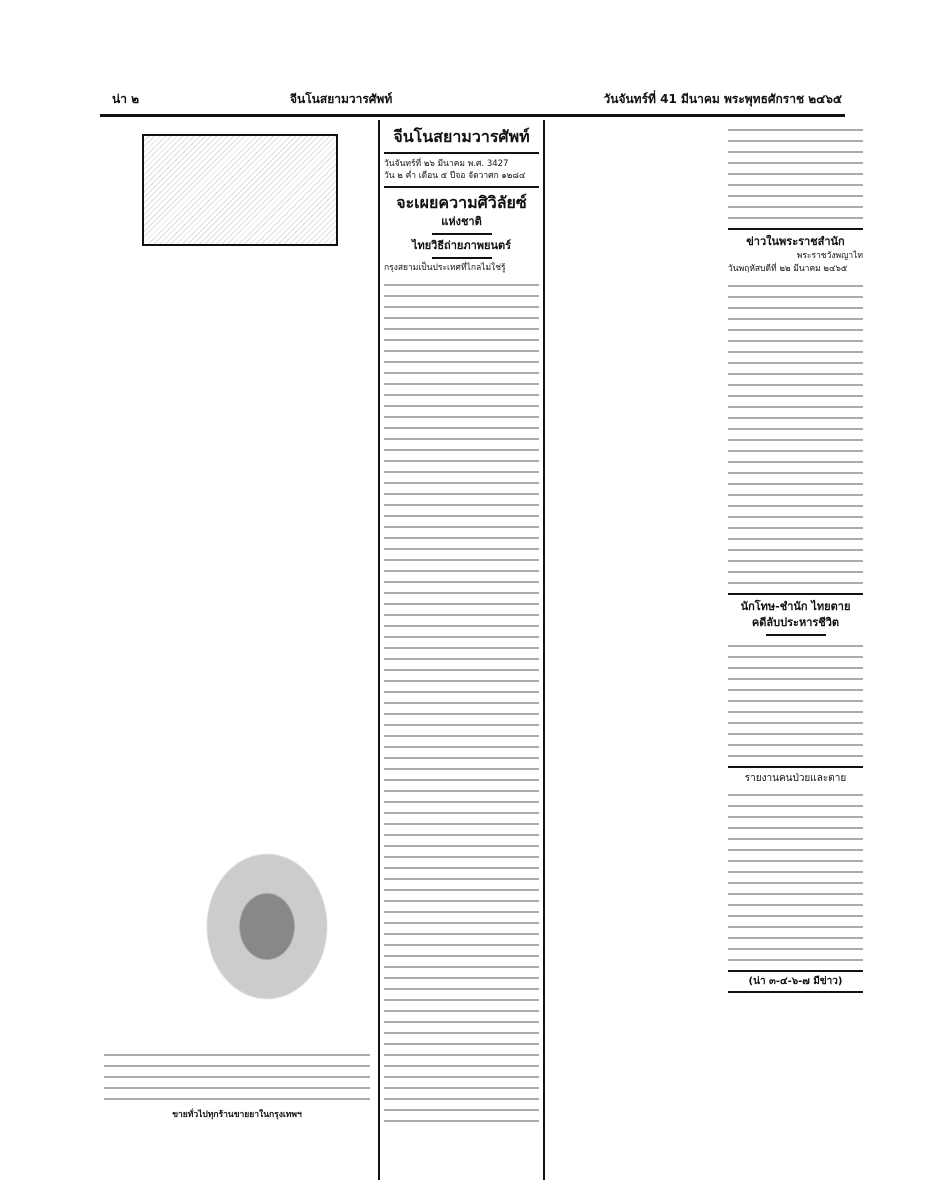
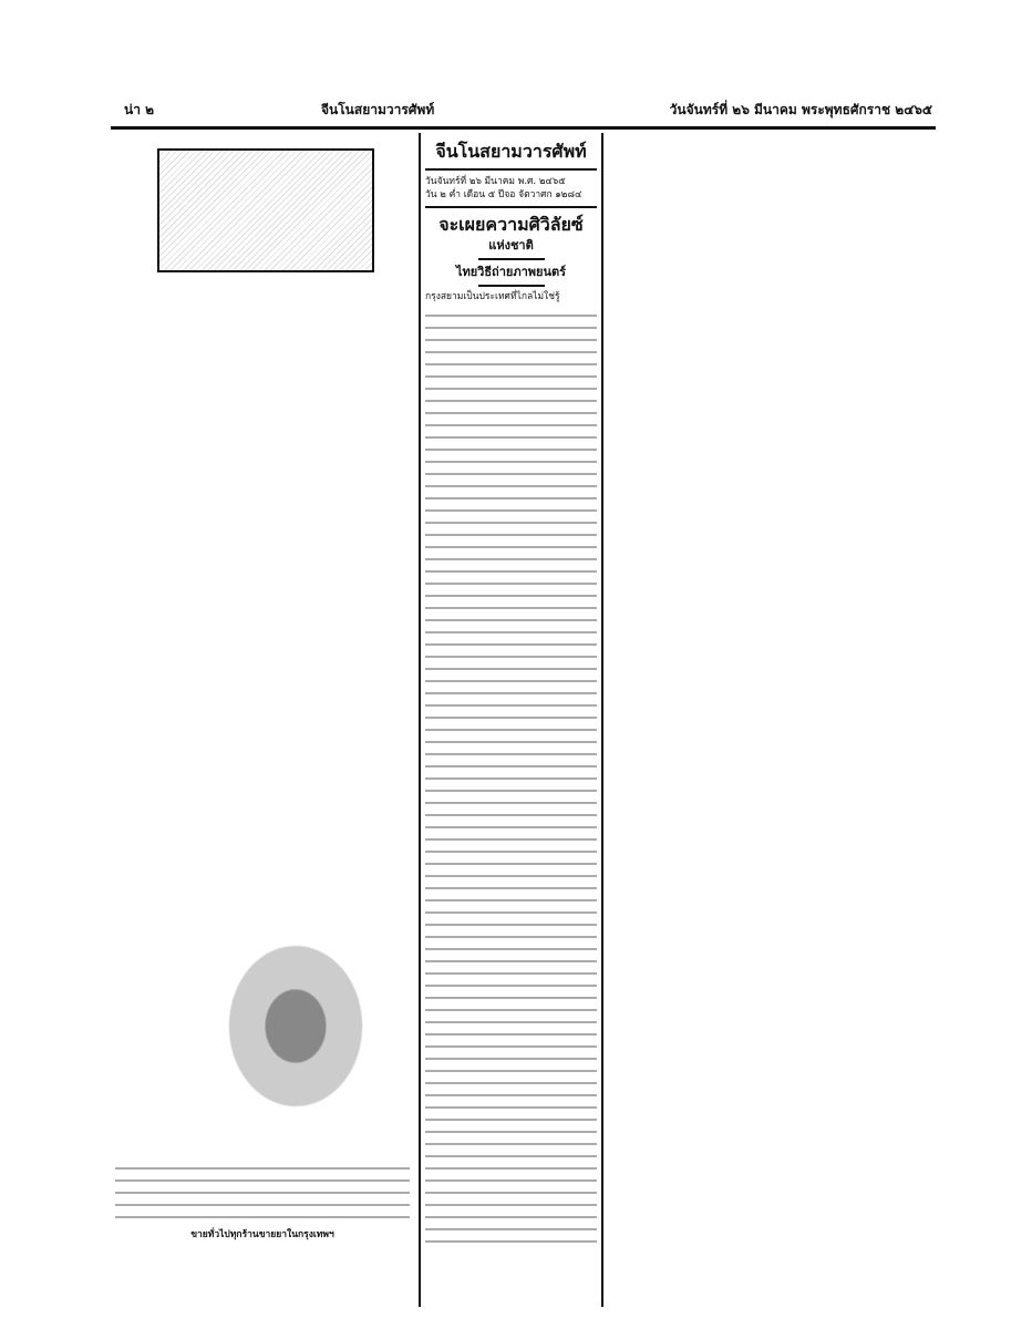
  น่า ๒
  จีนโนสยามวารศัพท์
- วันจันทร์ที่ 41 มีนาคม พระพุทธศักราช ๒๔๖๕
+ วันจันทร์ที่ ๒๖ มีนาคม พระพุทธศักราช ๒๔๖๕
  ขายทั่วไปทุกร้านขายยาในกรุงเทพฯ
  จีนโนสยามวารศัพท์
- วันจันทร์ที่ ๒๖ มีนาคม พ.ศ. 3427
+ วันจันทร์ที่ ๒๖ มีนาคม พ.ศ. ๒๔๖๕
  วัน ๒ ค่ำ เดือน ๕ ปีจอ จัตวาศก ๑๒๘๔
  จะเผยความศิวิลัยซ์
  แห่งชาติ
  ไทยวิธีถ่ายภาพยนตร์
  กรุงสยามเป็นประเทศที่ไกลไม่ใช่รู้
- ข่าวในพระราชสำนัก
- พระราชวังพญาไท
- วันพฤหัสบดีที่ ๒๒ มีนาคม ๒๔๖๕
- นักโทษ-ชำนัก ไทยตาย
- คดีลับประหารชีวิต
- รายงานคนป่วยและตาย
- (น่า ๓-๔-๖-๗ มีข่าว)
